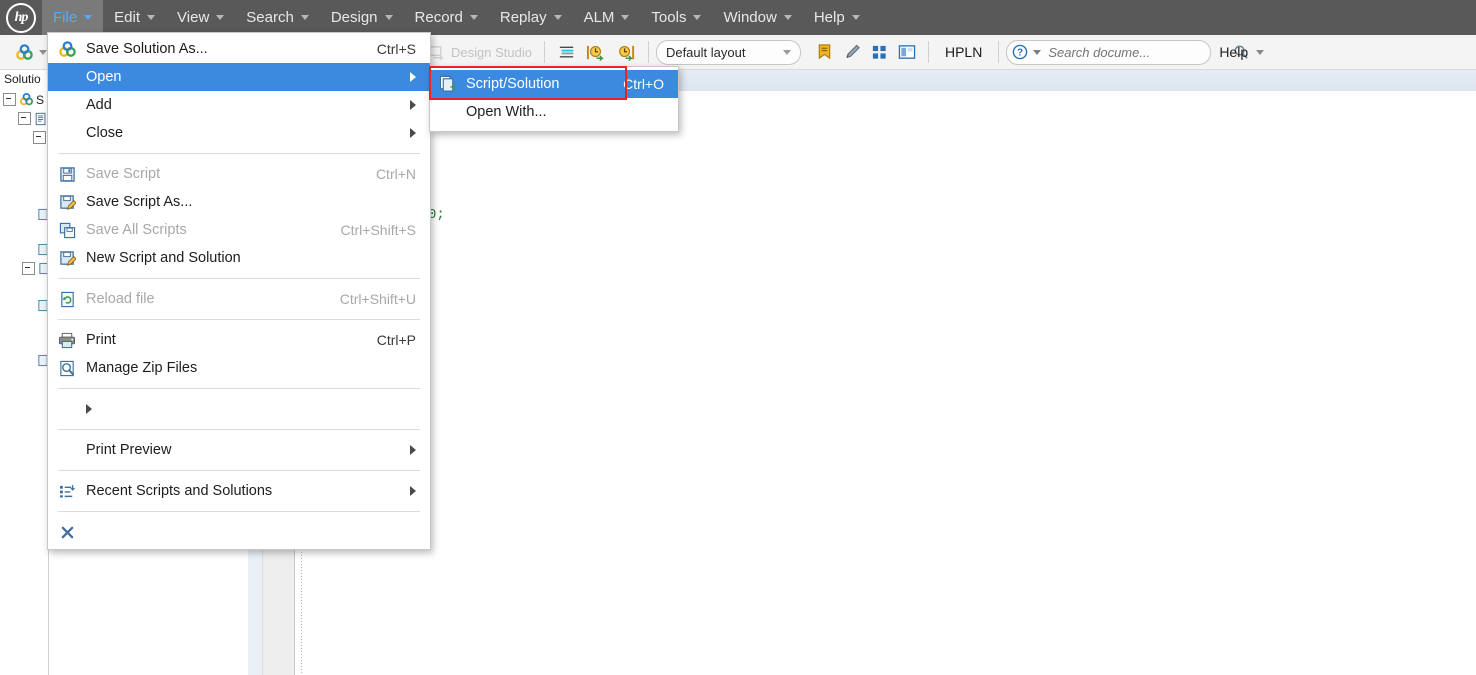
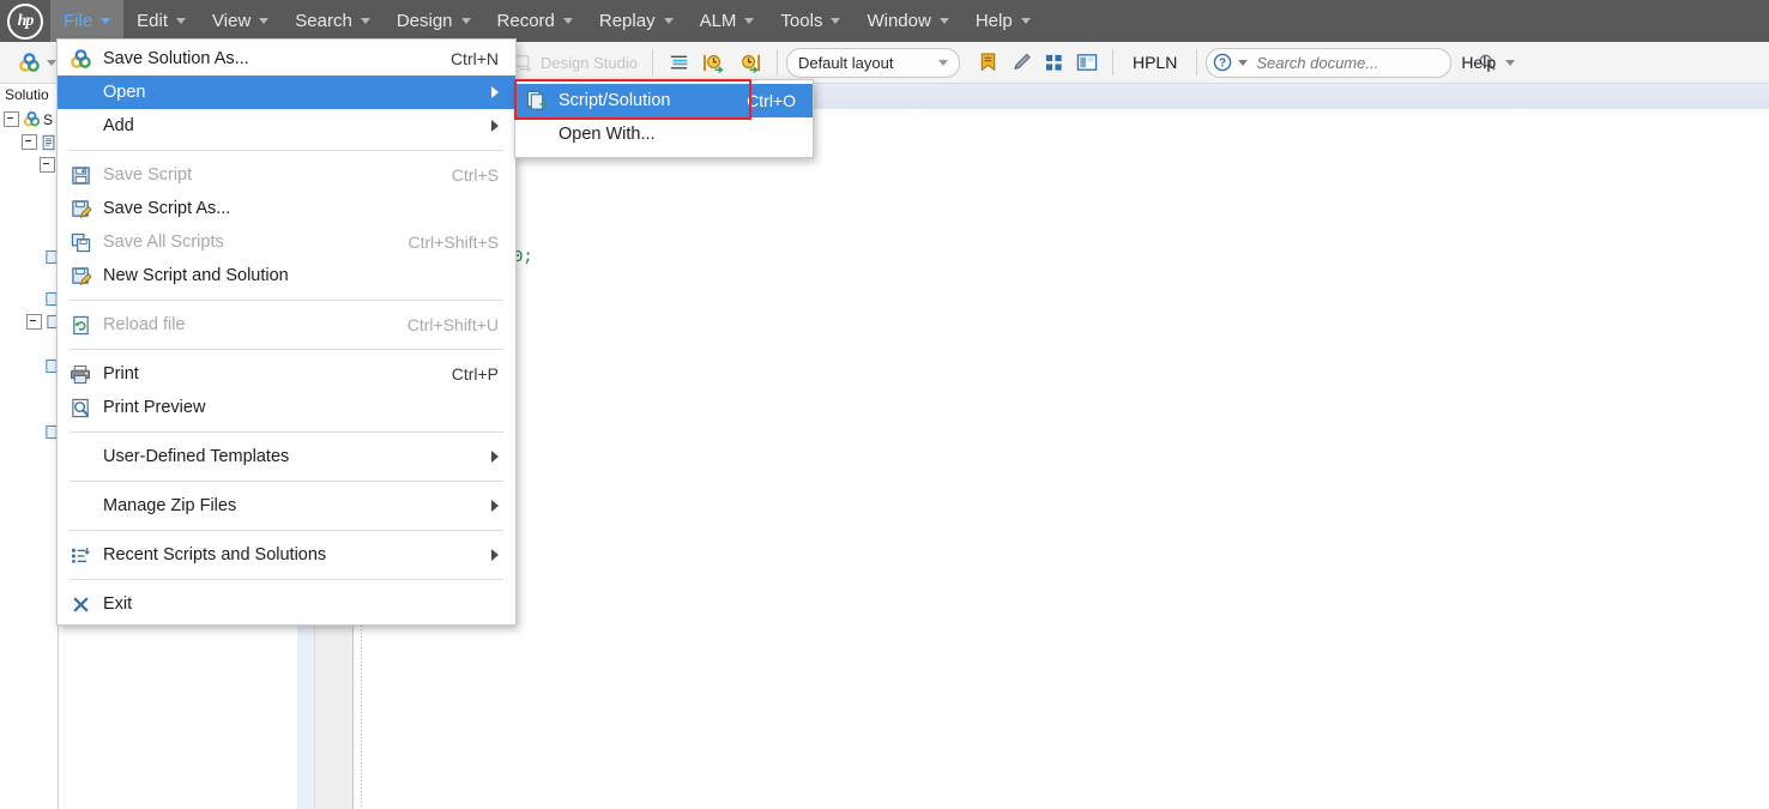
  hp
  File
  Edit
  View
  Search
  Design
  Record
  Replay
  ALM
  Tools
  Window
  Help
  Design Studio
  Default layout
  HPLN
  ?
  Search docume...
  Help
  Solutio
  S
  0;
  Save Solution As...
- Ctrl+S
+ Ctrl+N
  Open
  Add
- Close
  Save Script
- Ctrl+N
+ Ctrl+S
  Save Script As...
  Save All Scripts
  Ctrl+Shift+S
  New Script and Solution
  Reload file
  Ctrl+Shift+U
  Print
  Ctrl+P
- Manage Zip Files
+ Print Preview
+ User-Defined Templates
- Print Preview
+ Manage Zip Files
  Recent Scripts and Solutions
+ Exit
  Script/Solution
  Ctrl+O
  Open With...
